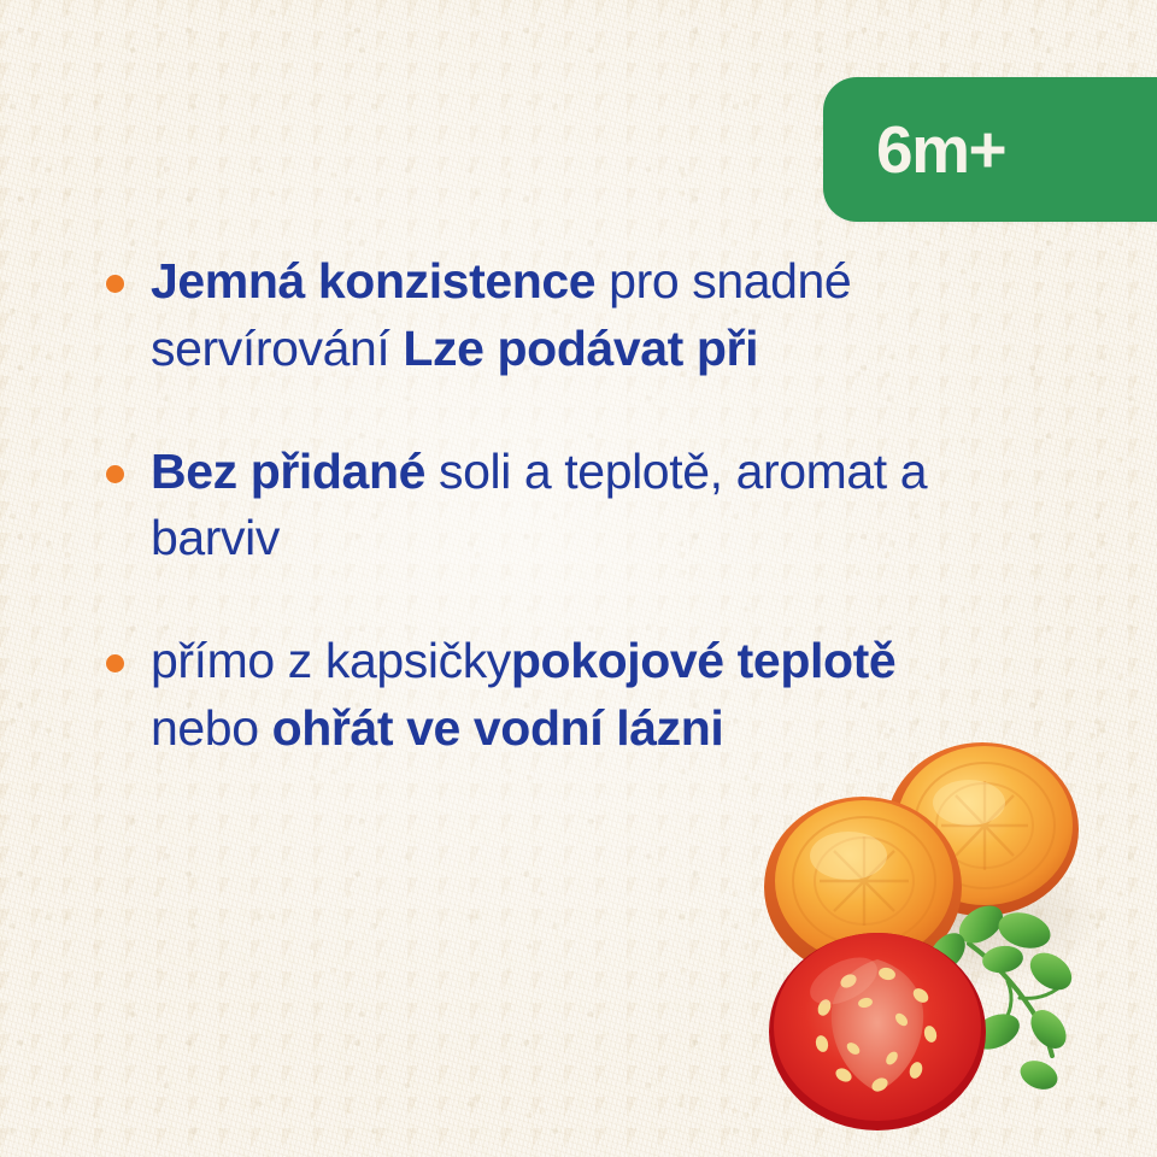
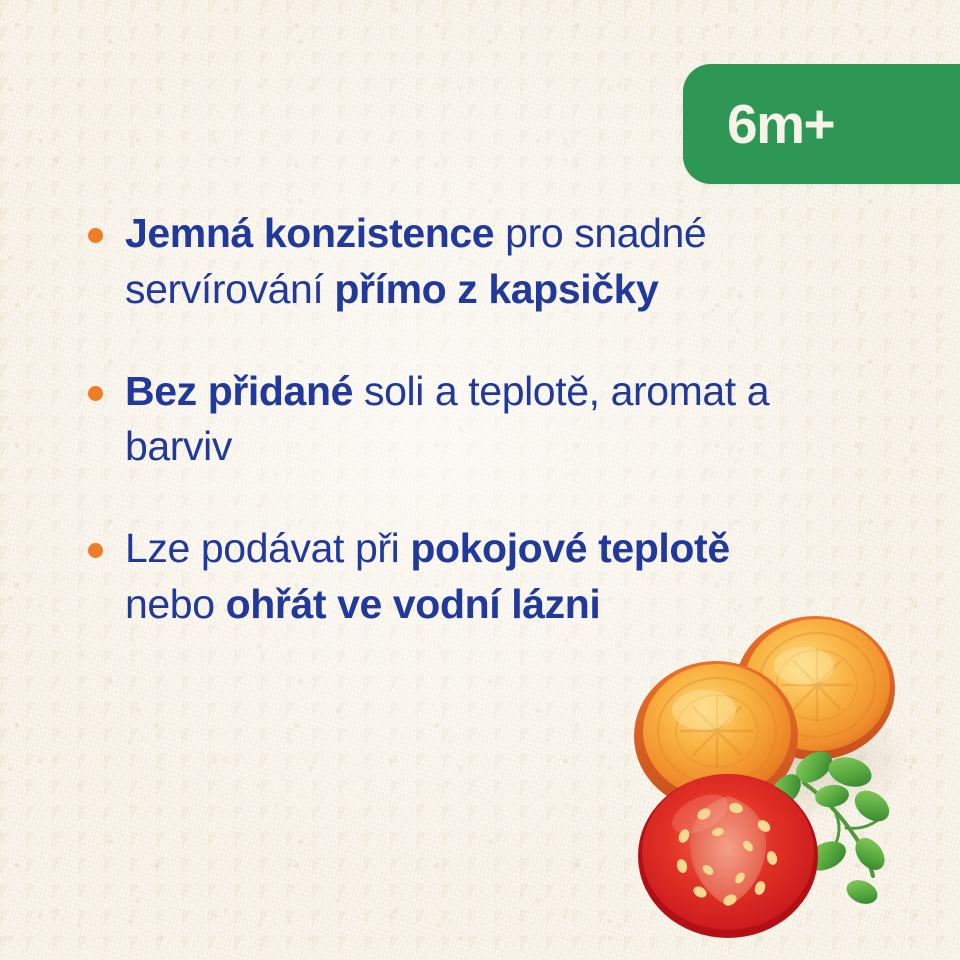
  6m+
- Jemná konzistence pro snadné servírování Lze podávat při
+ Jemná konzistence pro snadné servírování přímo z kapsičky
  Bez přidané soli a teplotě, aromat a barviv
- přímo z kapsičkypokojové teplotě nebo ohřát ve vodní lázni
+ Lze podávat při pokojové teplotě nebo ohřát ve vodní lázni
